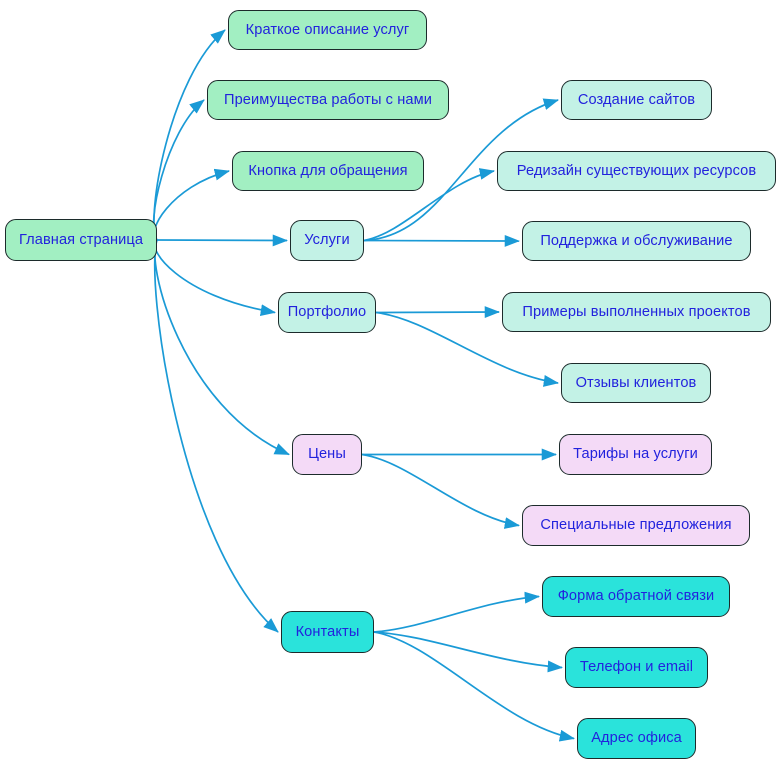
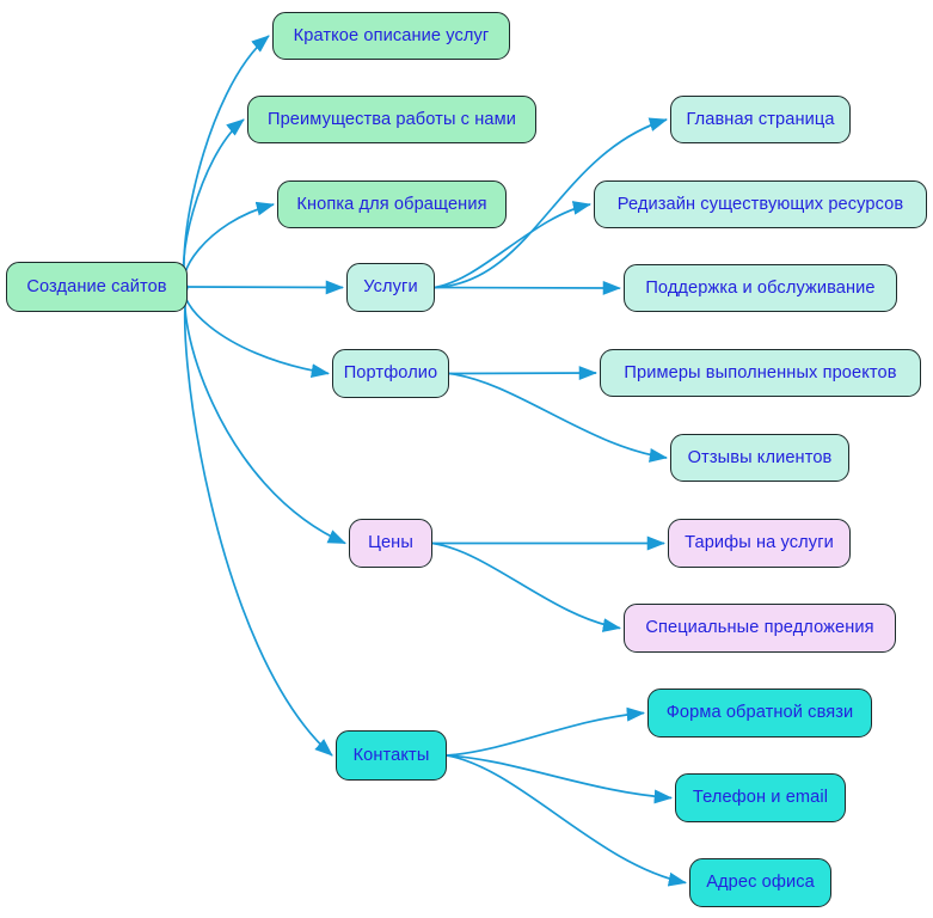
- Главная страница
+ Создание сайтов
  Краткое описание услуг
  Преимущества работы с нами
  Кнопка для обращения
  Услуги
  Портфолио
  Цены
  Контакты
- Создание сайтов
+ Главная страница
  Редизайн существующих ресурсов
  Поддержка и обслуживание
  Примеры выполненных проектов
  Отзывы клиентов
  Тарифы на услуги
  Специальные предложения
  Форма обратной связи
  Телефон и email
  Адрес офиса
